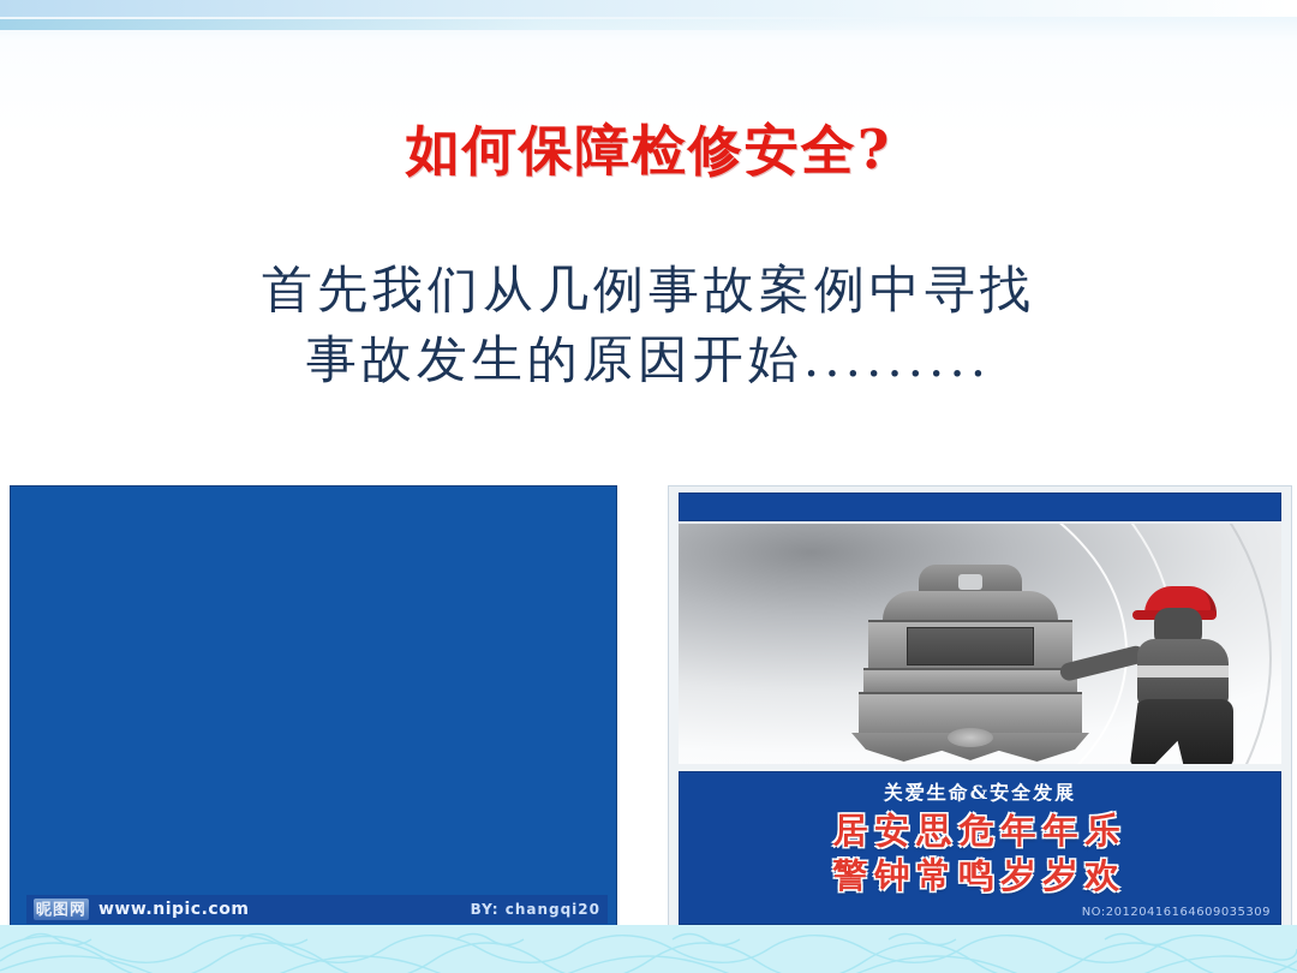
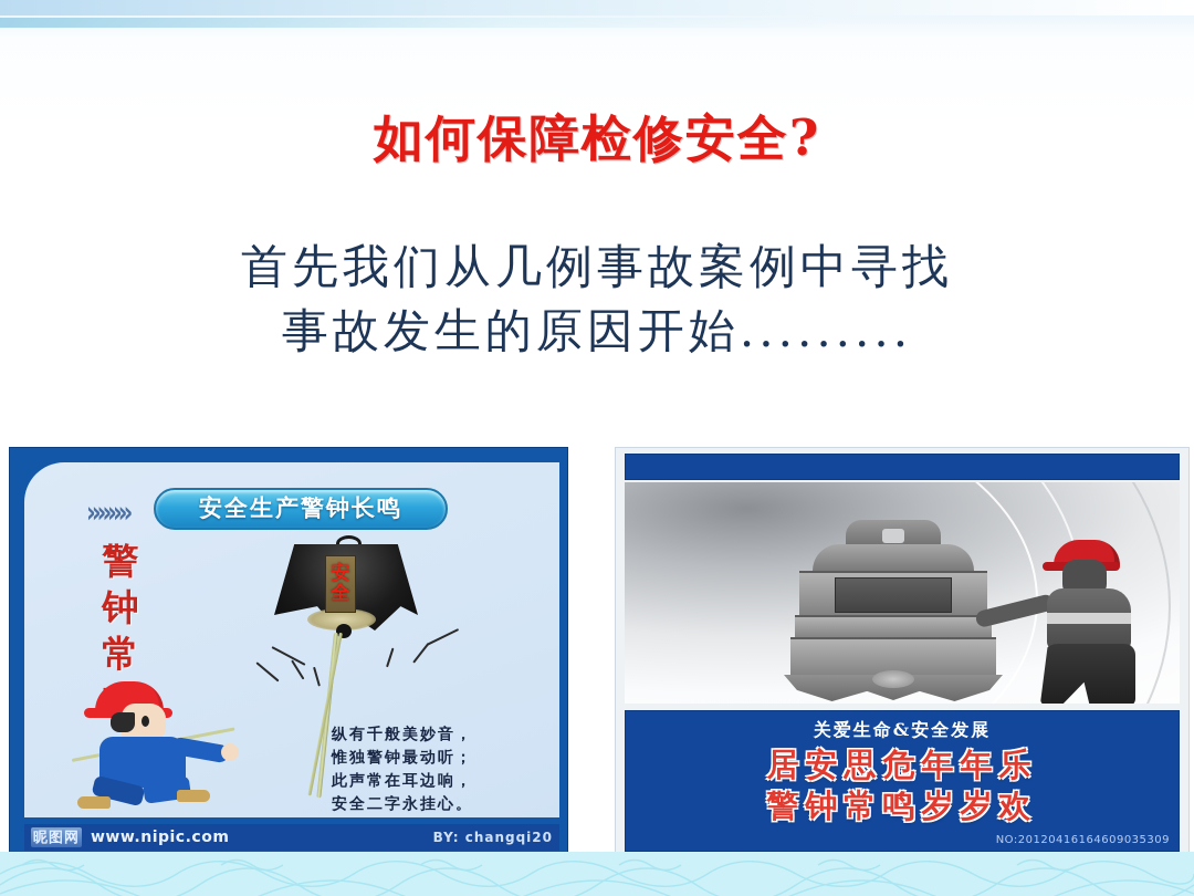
  如何保障检修安全?
  首先我们从几例事故案例中寻找
  事故发生的原因开始.........
+ »»»»
+ 安全生产警钟长鸣
+ 警
+ 钟
+ 常
+ 安
+ 全
+ 纵有千般美妙音，
+ 惟独警钟最动听；
+ 此声常在耳边响，
+ 安全二字永挂心。
  昵图网
  www.nipic.com
  BY: changqi20
  关爱生命&安全发展
  居安思危年年乐
  警钟常鸣岁岁欢
  NO:20120416164609035309
